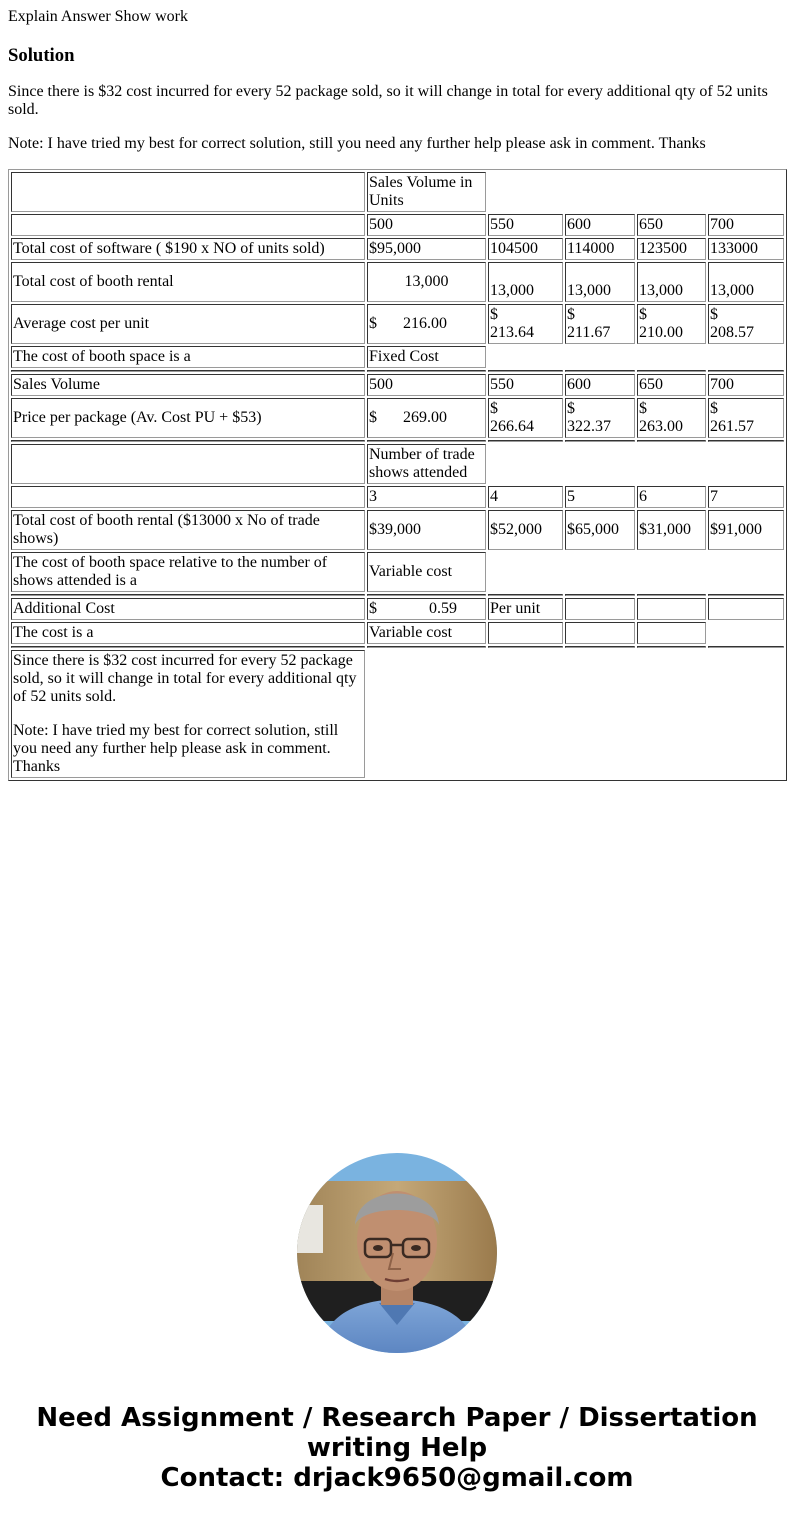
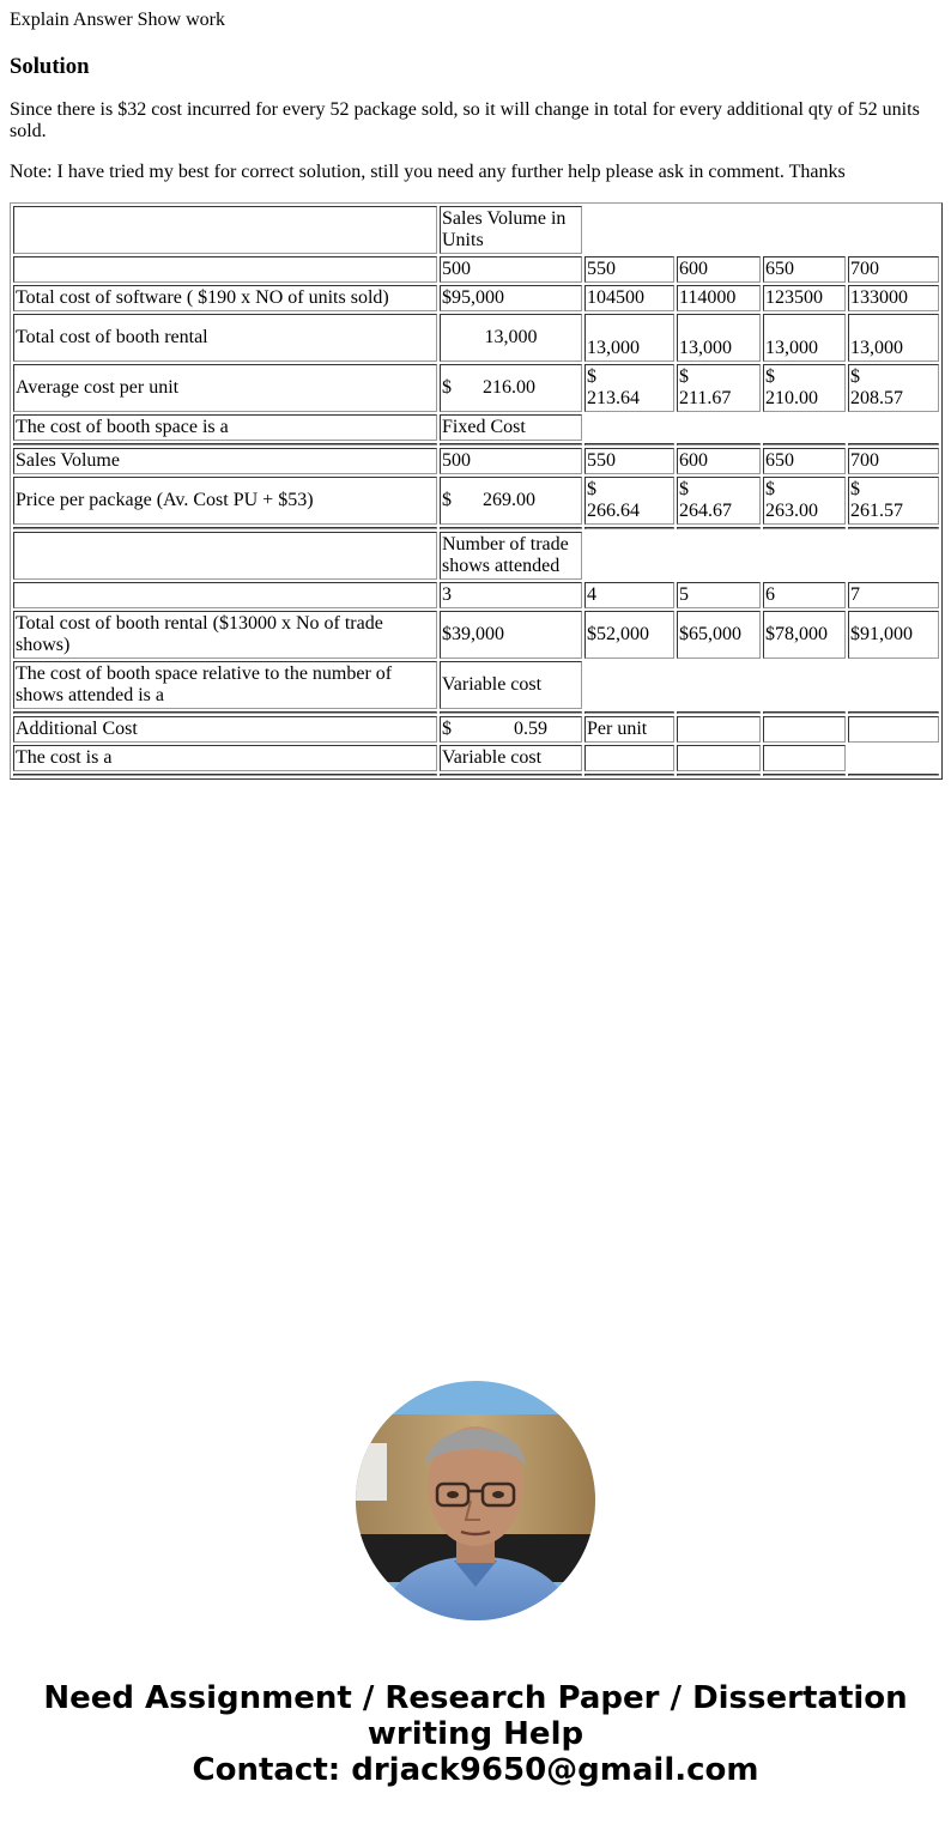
  Explain Answer Show work
  Solution
  Since there is $32 cost incurred for every 52 package sold, so it will change in total for every additional qty of 52 units sold.
  Note: I have tried my best for correct solution, still you need any further help please ask in comment. Thanks
  	Sales Volume in Units
  	500	550	600	650	700
  Total cost of software ( $190 x NO of units sold)	$95,000	104500	114000	123500	133000
  Total cost of booth rental	13,000	13,000	13,000	13,000	13,000
  Average cost per unit	$ 216.00	$213.64	$211.67	$210.00	$208.57
  The cost of booth space is a	Fixed Cost
  Sales Volume	500	550	600	650	700
- Price per package (Av. Cost PU + $53)	$ 269.00	$266.64	$322.37	$263.00	$261.57
+ Price per package (Av. Cost PU + $53)	$ 269.00	$266.64	$264.67	$263.00	$261.57
  	Number of trade shows attended
  	3	4	5	6	7
- Total cost of booth rental ($13000 x No of trade shows)	$39,000	$52,000	$65,000	$31,000	$91,000
+ Total cost of booth rental ($13000 x No of trade shows)	$39,000	$52,000	$65,000	$78,000	$91,000
  The cost of booth space relative to the number of shows attended is a	Variable cost
  Additional Cost	$ 0.59	Per unit
  The cost is a	Variable cost
- Since there is $32 cost incurred for every 52 package sold, so it will change in total for every additional qty of 52 units sold. Note: I have tried my best for correct solution, still you need any further help please ask in comment. Thanks
  Need Assignment / Research Paper / Dissertation
  writing Help
  Contact: drjack9650@gmail.com
